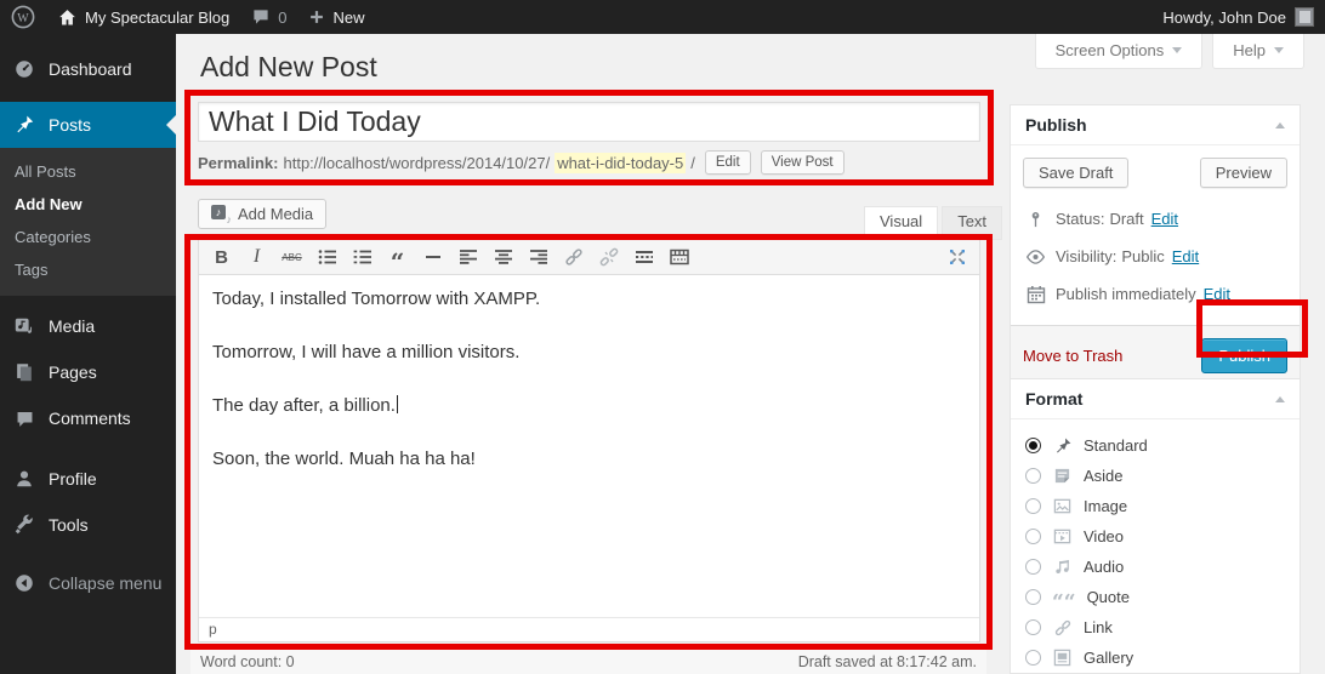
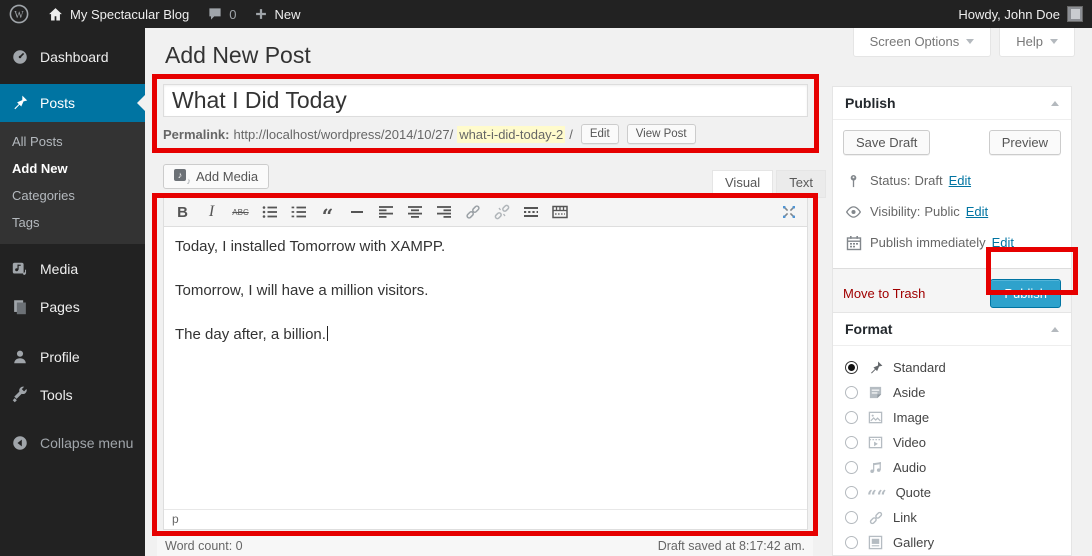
  W
  My Spectacular Blog
  0
  New
  Howdy, John Doe
  Dashboard
  Posts
  All Posts
  Add New
  Categories
  Tags
  Media
  Pages
- Comments
  Profile
  Tools
  Collapse menu
  Screen Options
  Help
  Add New Post
  What I Did Today
  Permalink:
  http://localhost/wordpress/2014/10/27/
- what-i-did-today-5
+ what-i-did-today-2
  /
  Edit
  View Post
  ♪
  ♪
  Add Media
  Visual
  Text
  B
  I
  ABC
  “
  Today, I installed Tomorrow with XAMPP.
  Tomorrow, I will have a million visitors.
  The day after, a billion.
- Soon, the world. Muah ha ha ha!
  p
  Word count: 0
  Draft saved at 8:17:42 am.
  Publish
  Save Draft
  Preview
  Status:
  Draft
  Edit
  Visibility:
  Public
  Edit
  Publish immediately
  Edit
  Move to Trash
  Publish
  Format
  Standard
  Aside
  Image
  Video
  Audio
  ““
  Quote
  Link
  Gallery
